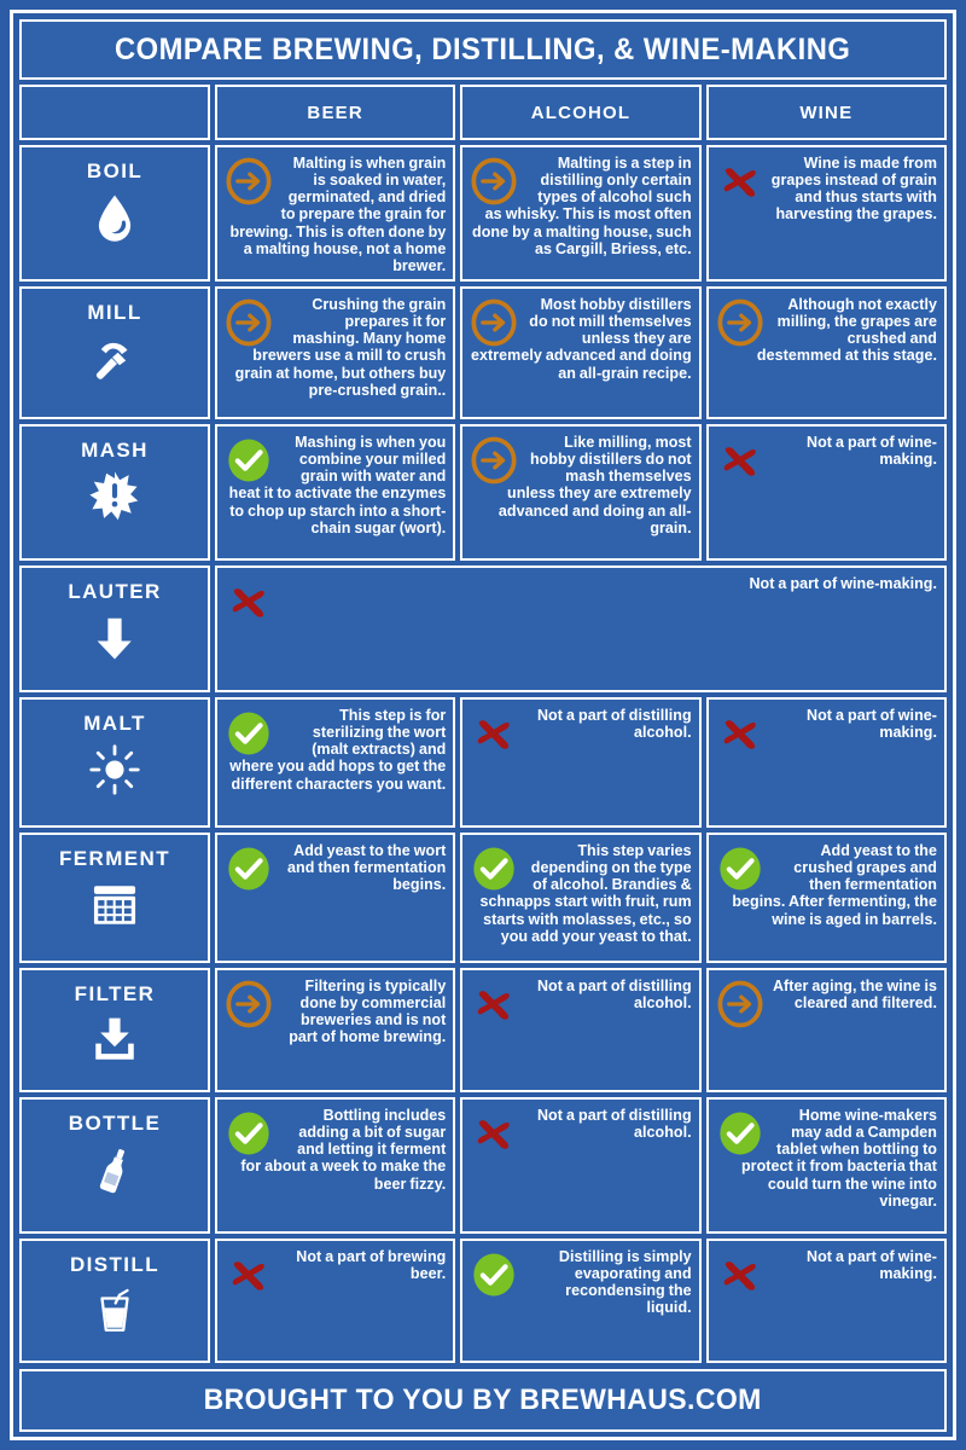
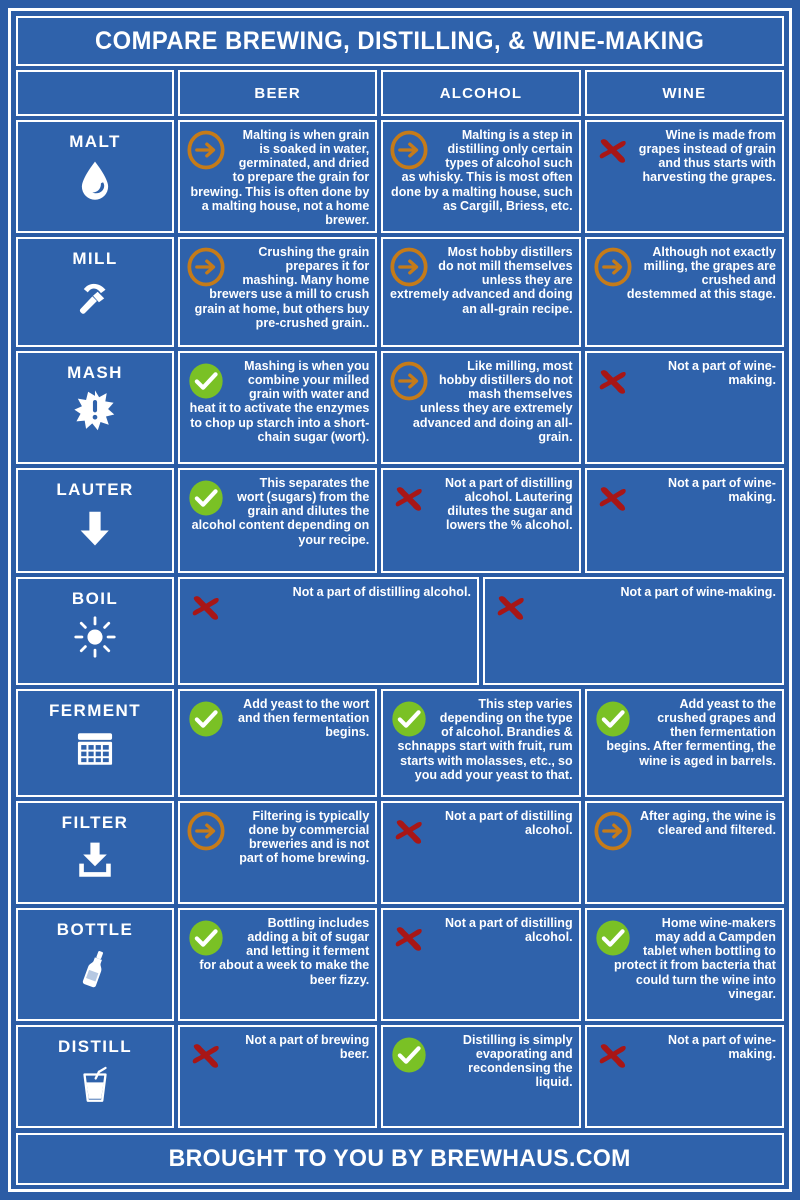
  COMPARE BREWING, DISTILLING, & WINE-MAKING
  BEER
  ALCOHOL
  WINE
- BOIL
+ MALT
  Malting is when grain is soaked in water, germinated, and dried to prepare the grain for brewing. This is often done by a malting house, not a home brewer.
  Malting is a step in distilling only certain types of alcohol such as whisky. This is most often done by a malting house, such as Cargill, Briess, etc.
  Wine is made from grapes instead of grain and thus starts with harvesting the grapes.
  MILL
  Crushing the grain prepares it for mashing. Many home brewers use a mill to crush grain at home, but others buy pre-crushed grain..
  Most hobby distillers do not mill themselves unless they are extremely advanced and doing an all-grain recipe.
  Although not exactly milling, the grapes are crushed and destemmed at this stage.
  MASH
  Mashing is when you combine your milled grain with water and heat it to activate the enzymes to chop up starch into a short-chain sugar (wort).
  Like milling, most hobby distillers do not mash themselves unless they are extremely advanced and doing an all-grain.
  Not a part of wine-making.
  LAUTER
+ This separates the wort (sugars) from the grain and dilutes the alcohol content depending on your recipe.
+ Not a part of distilling alcohol. Lautering dilutes the sugar and lowers the % alcohol.
  Not a part of wine-making.
- MALT
+ BOIL
- This step is for sterilizing the wort (malt extracts) and where you add hops to get the different characters you want.
  Not a part of distilling alcohol.
  Not a part of wine-making.
  FERMENT
  Add yeast to the wort and then fermentation begins.
  This step varies depending on the type of alcohol. Brandies & schnapps start with fruit, rum starts with molasses, etc., so you add your yeast to that.
  Add yeast to the crushed grapes and then fermentation begins. After fermenting, the wine is aged in barrels.
  FILTER
  Filtering is typically done by commercial breweries and is not part of home brewing.
  Not a part of distilling alcohol.
  After aging, the wine is cleared and filtered.
  BOTTLE
  Bottling includes adding a bit of sugar and letting it ferment for about a week to make the beer fizzy.
  Not a part of distilling alcohol.
  Home wine-makers may add a Campden tablet when bottling to protect it from bacteria that could turn the wine into vinegar.
  DISTILL
  Not a part of brewing beer.
  Distilling is simply evaporating and recondensing the liquid.
  Not a part of wine-making.
  BROUGHT TO YOU BY BREWHAUS.COM
